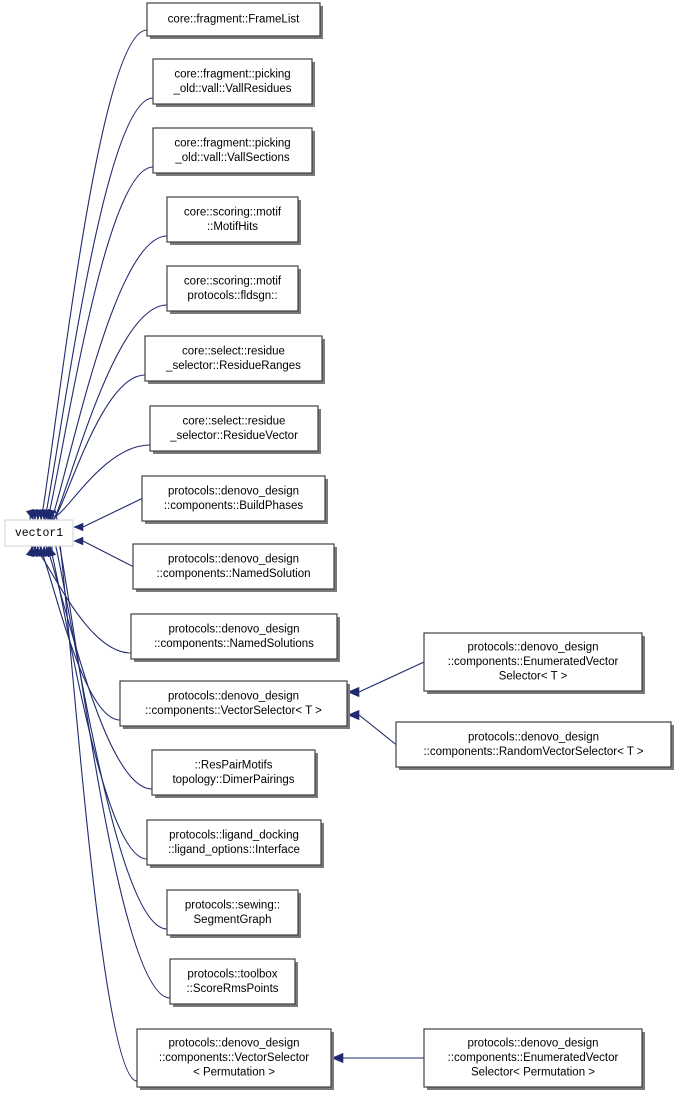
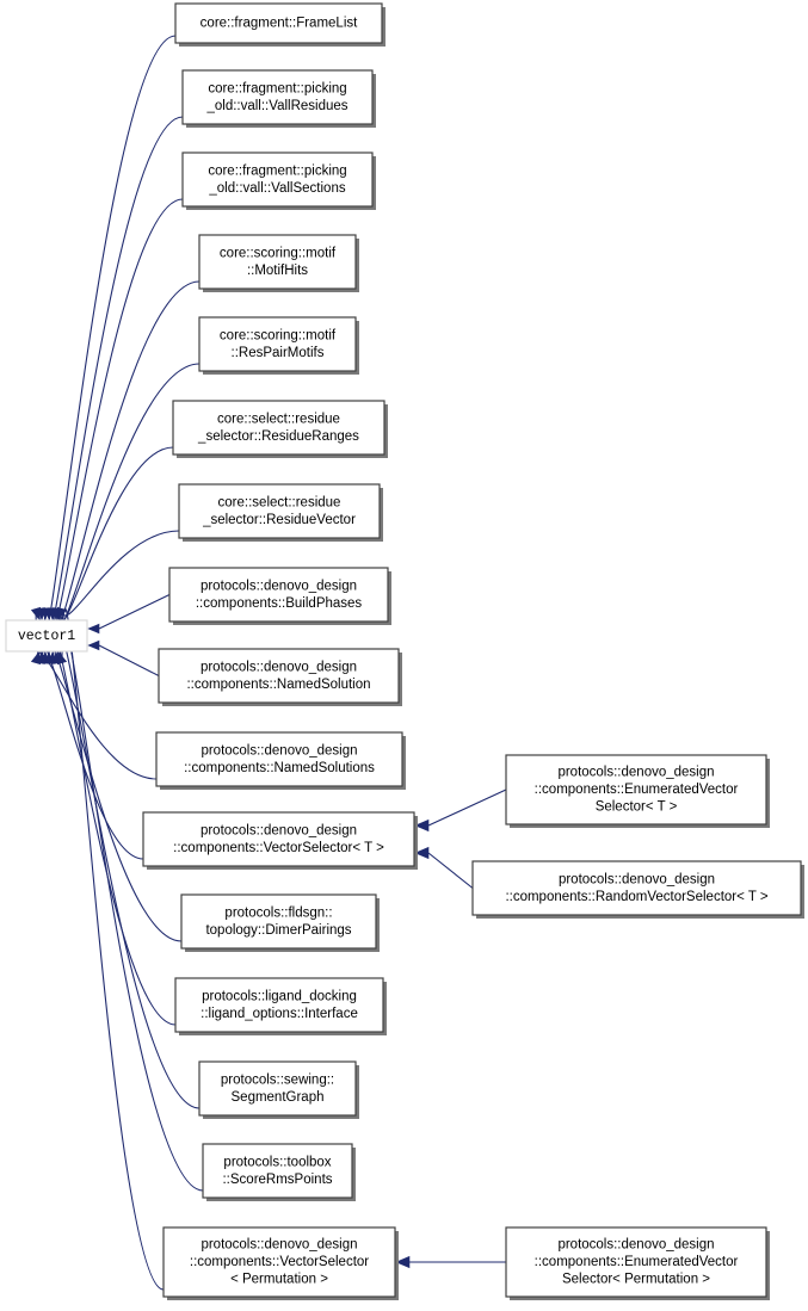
  core::fragment::FrameList
  core::fragment::picking
  _old::vall::VallResidues
  core::fragment::picking
  _old::vall::VallSections
  core::scoring::motif
  ::MotifHits
  core::scoring::motif
- protocols::fldsgn::
+ ::ResPairMotifs
  core::select::residue
  _selector::ResidueRanges
  core::select::residue
  _selector::ResidueVector
  protocols::denovo_design
  ::components::BuildPhases
  protocols::denovo_design
  ::components::NamedSolution
  protocols::denovo_design
  ::components::NamedSolutions
  protocols::denovo_design
  ::components::VectorSelector< T >
- ::ResPairMotifs
+ protocols::fldsgn::
  topology::DimerPairings
  protocols::ligand_docking
  ::ligand_options::Interface
  protocols::sewing::
  SegmentGraph
  protocols::toolbox
  ::ScoreRmsPoints
  protocols::denovo_design
  ::components::VectorSelector
  < Permutation >
  protocols::denovo_design
  ::components::EnumeratedVector
  Selector< T >
  protocols::denovo_design
  ::components::RandomVectorSelector< T >
  protocols::denovo_design
  ::components::EnumeratedVector
  Selector< Permutation >
  vector1
